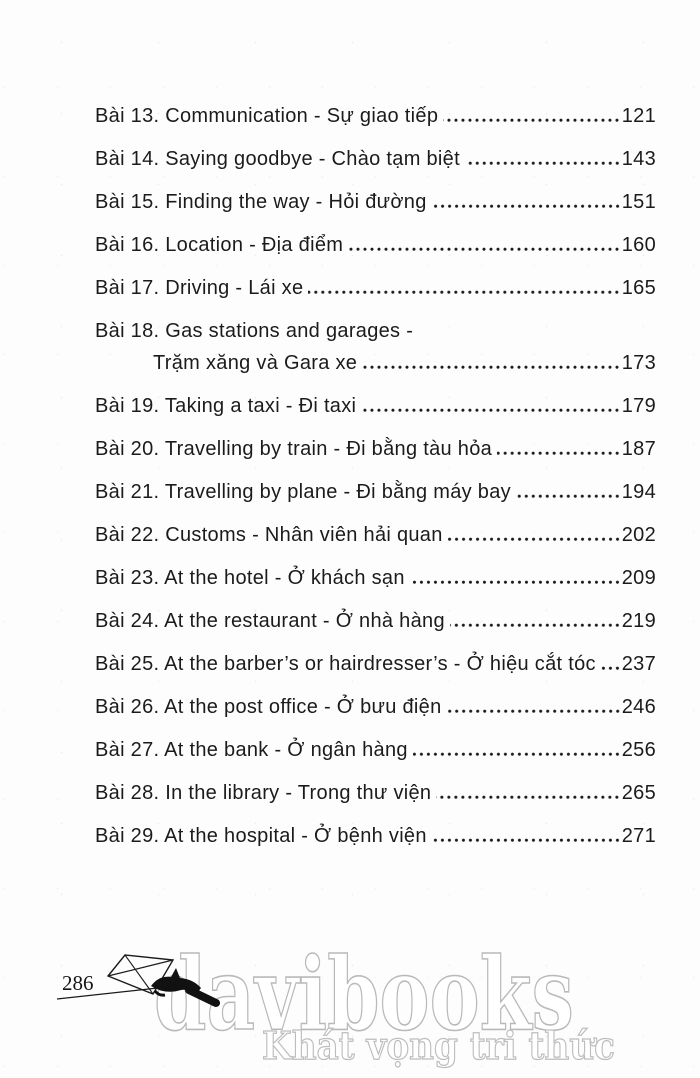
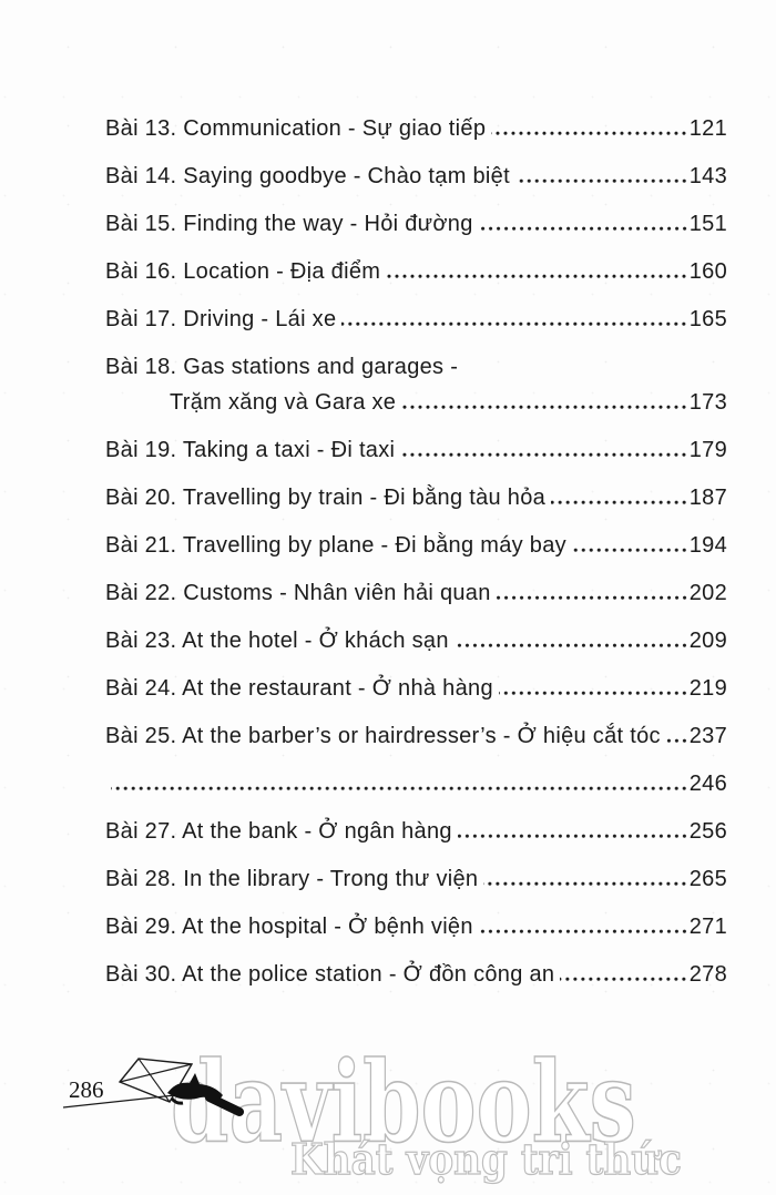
  Bài 13. Communication - Sự giao tiếp
  121
  Bài 14. Saying goodbye - Chào tạm biệt
  143
  Bài 15. Finding the way - Hỏi đường
  151
  Bài 16. Location - Địa điểm
  160
  Bài 17. Driving - Lái xe
  165
  Bài 18. Gas stations and garages -
  Trặm xăng và Gara xe
  173
  Bài 19. Taking a taxi - Đi taxi
  179
  Bài 20. Travelling by train - Đi bằng tàu hỏa
  187
  Bài 21. Travelling by plane - Đi bằng máy bay
  194
  Bài 22. Customs - Nhân viên hải quan
  202
  Bài 23. At the hotel - Ở khách sạn
  209
  Bài 24. At the restaurant - Ở nhà hàng
  219
  Bài 25. At the barber’s or hairdresser’s - Ở hiệu cắt tóc
  237
- Bài 26. At the post office - Ở bưu điện
  246
  Bài 27. At the bank - Ở ngân hàng
  256
  Bài 28. In the library - Trong thư viện
  265
  Bài 29. At the hospital - Ở bệnh viện
  271
+ Bài 30. At the police station - Ở đồn công an
+ 278
  286
  davibooks
  Khát vọng tri thức
